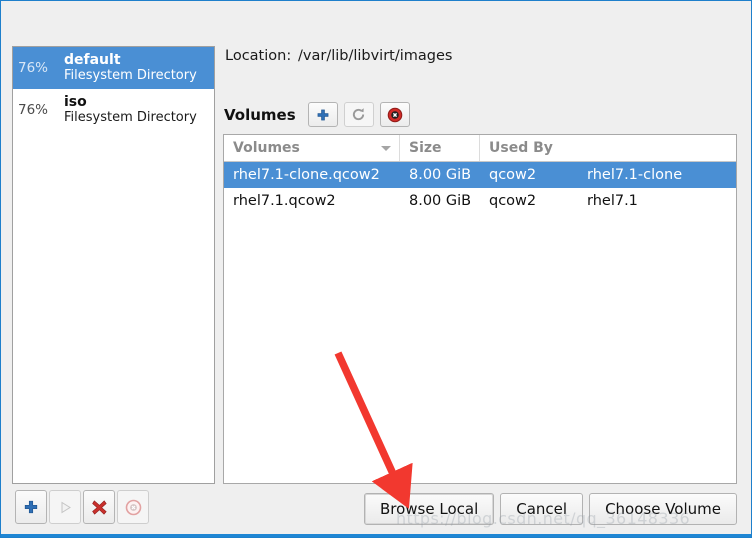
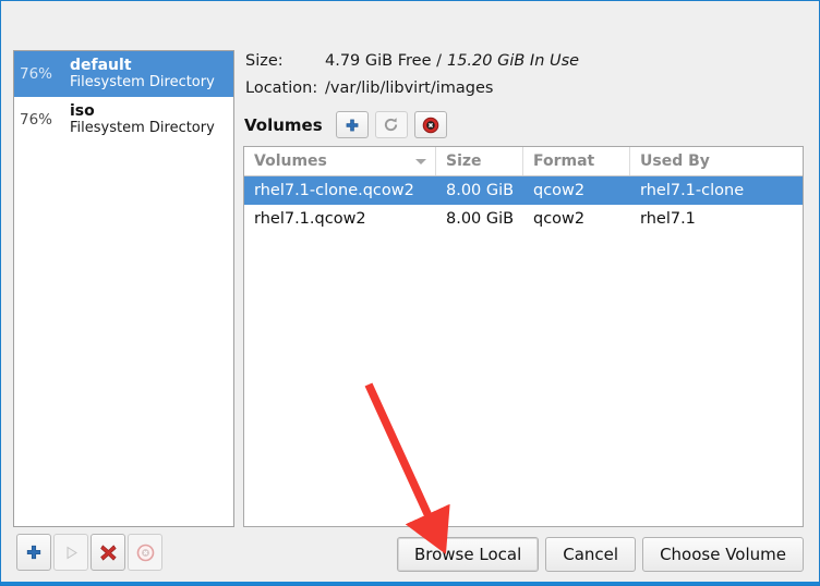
  76%
  default
  Filesystem Directory
  76%
  iso
  Filesystem Directory
+ Size:
+ 4.79 GiB Free /
+ 15.20 GiB In Use
  Location:
  /var/lib/libvirt/images
  Volumes
  Volumes
  Size
+ Format
  Used By
  rhel7.1-clone.qcow2
  8.00 GiB
  qcow2
  rhel7.1-clone
  rhel7.1.qcow2
  8.00 GiB
  qcow2
  rhel7.1
  Browse Local
  Cancel
  Choose Volume
- https://blog.csdn.net/qq_36148336
